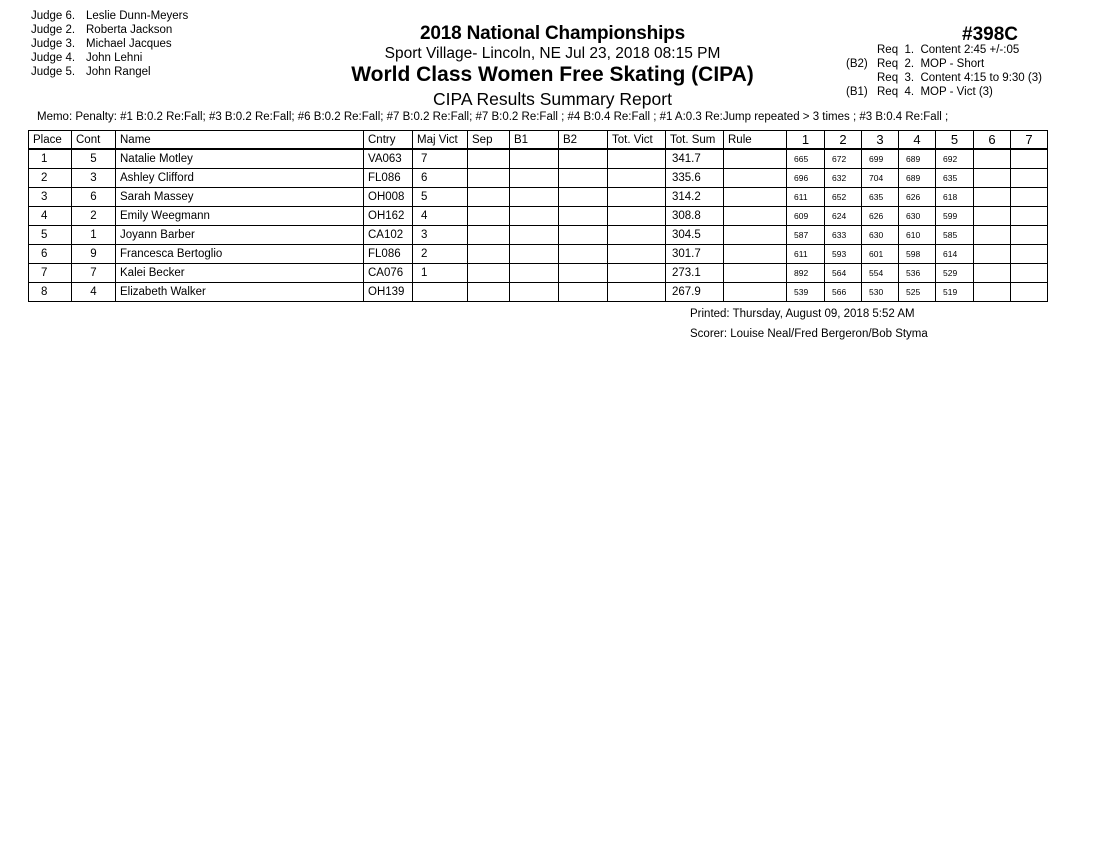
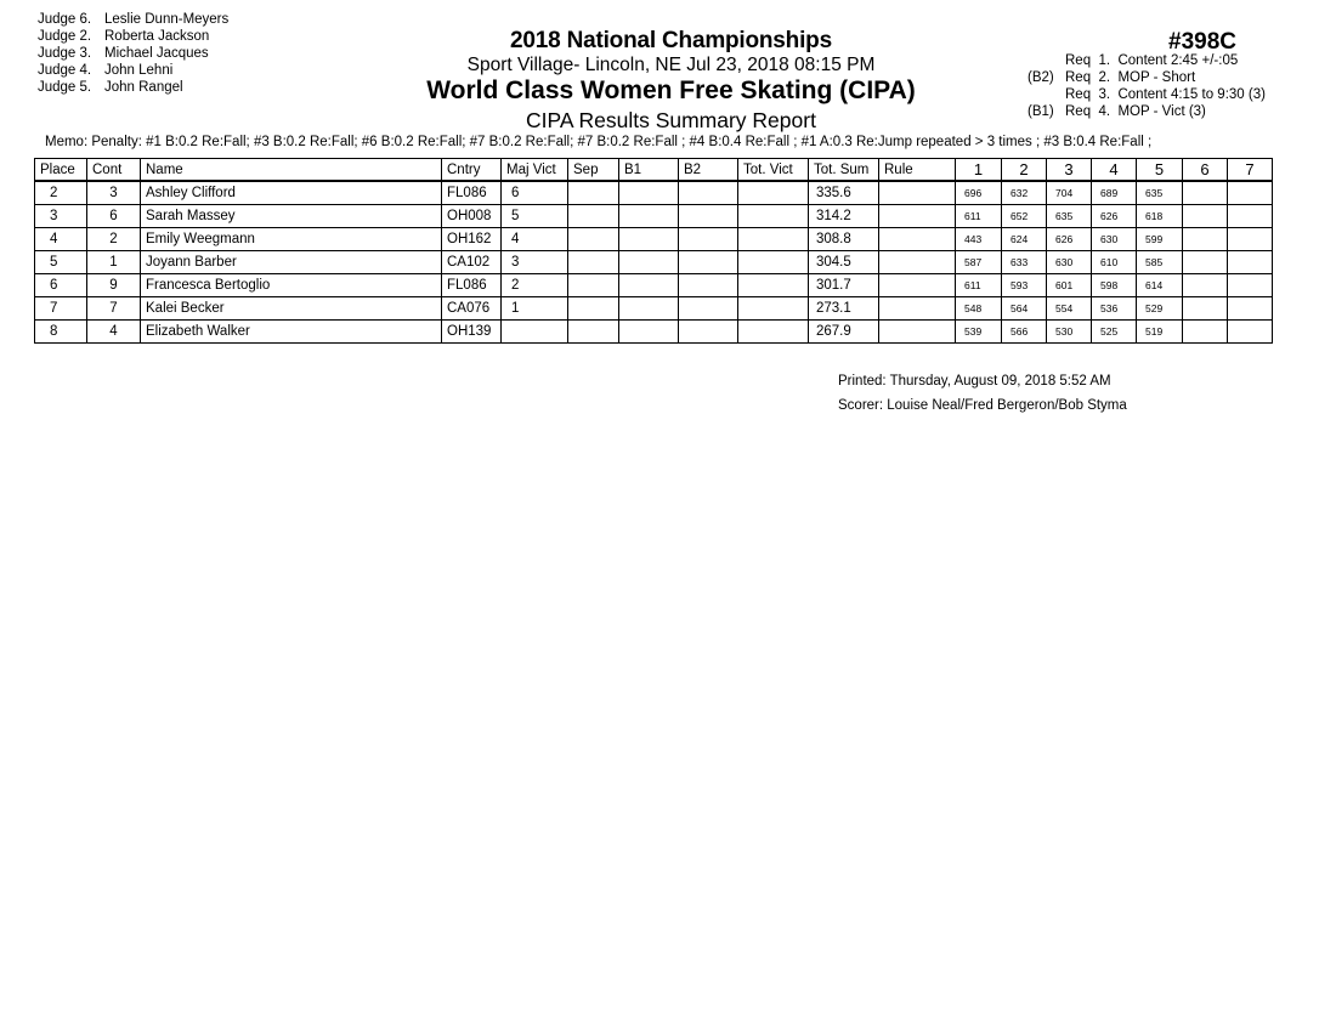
  Judge 6. Leslie Dunn-Meyers
  Judge 2. Roberta Jackson
  Judge 3. Michael Jacques
  Judge 4. John Lehni
  Judge 5. John Rangel
  2018 National Championships
  Sport Village- Lincoln, NE Jul 23, 2018 08:15 PM
  World Class Women Free Skating (CIPA)
  CIPA Results Summary Report
  #398C
  Req 1. Content 2:45 +/-:05
  (B2) Req 2. MOP - Short
  Req 3. Content 4:15 to 9:30 (3)
  (B1) Req 4. MOP - Vict (3)
  Memo: Penalty: #1 B:0.2 Re:Fall; #3 B:0.2 Re:Fall; #6 B:0.2 Re:Fall; #7 B:0.2 Re:Fall; #7 B:0.2 Re:Fall ; #4 B:0.4 Re:Fall ; #1 A:0.3 Re:Jump repeated > 3 times ; #3 B:0.4 Re:Fall ;
  Place	Cont	Name	Cntry	Maj Vict	Sep	B1	B2	Tot. Vict	Tot. Sum	Rule	1	2	3	4	5	6	7
- 1	5	Natalie Motley	VA063	7					341.7		665	672	699	689	692
  2	3	Ashley Clifford	FL086	6					335.6		696	632	704	689	635
  3	6	Sarah Massey	OH008	5					314.2		611	652	635	626	618
- 4	2	Emily Weegmann	OH162	4					308.8		609	624	626	630	599
+ 4	2	Emily Weegmann	OH162	4					308.8		443	624	626	630	599
  5	1	Joyann Barber	CA102	3					304.5		587	633	630	610	585
  6	9	Francesca Bertoglio	FL086	2					301.7		611	593	601	598	614
- 7	7	Kalei Becker	CA076	1					273.1		892	564	554	536	529
+ 7	7	Kalei Becker	CA076	1					273.1		548	564	554	536	529
  8	4	Elizabeth Walker	OH139						267.9		539	566	530	525	519
  Printed: Thursday, August 09, 2018 5:52 AM
  Scorer: Louise Neal/Fred Bergeron/Bob Styma
